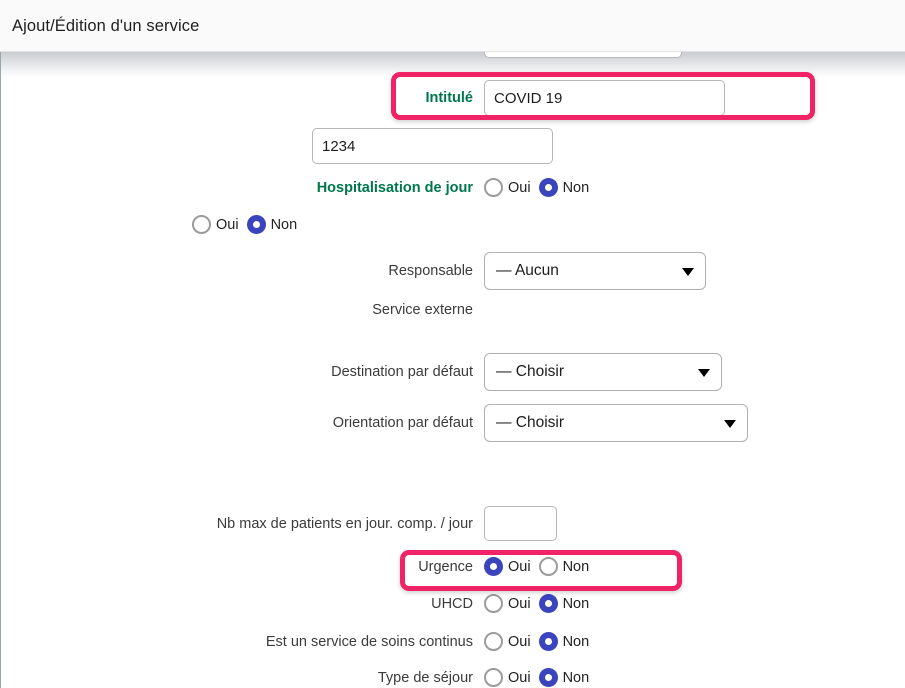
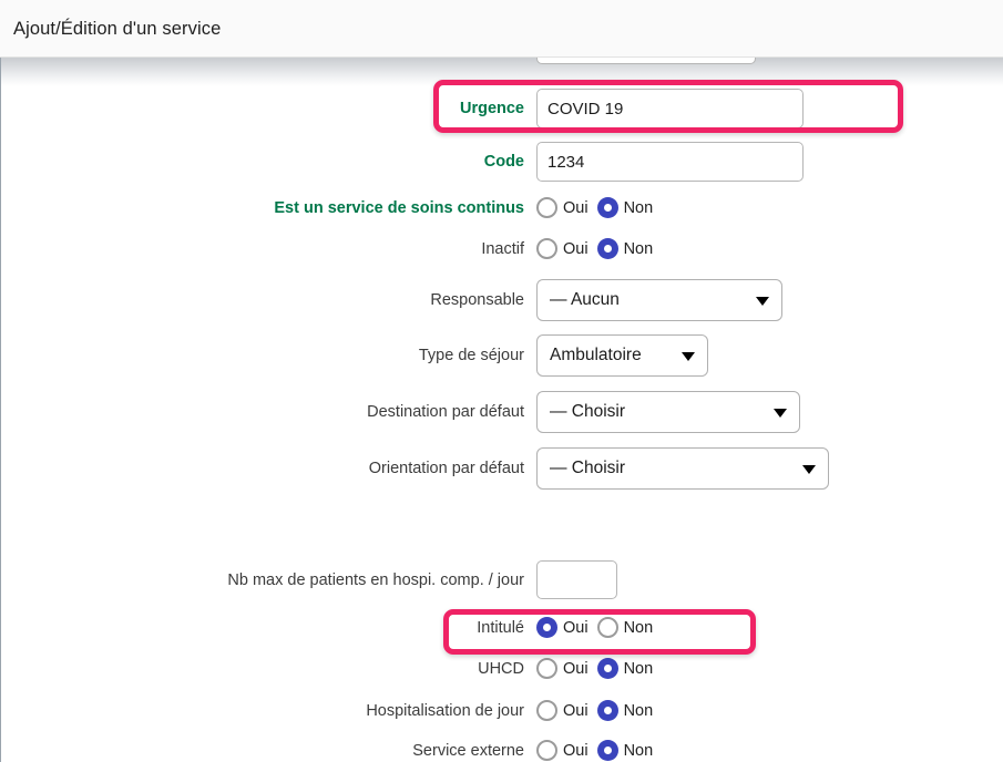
  Ajout/Édition d'un service
- Intitulé
+ Urgence
  COVID 19
+ Code
  1234
- Hospitalisation de jour
+ Est un service de soins continus
  Oui
  Non
+ Inactif
  Oui
  Non
  Responsable
  — Aucun
- Service externe
+ Type de séjour
+ Ambulatoire
  Destination par défaut
  — Choisir
  Orientation par défaut
  — Choisir
- Nb max de patients en jour. comp. / jour
+ Nb max de patients en hospi. comp. / jour
- Urgence
+ Intitulé
  Oui
  Non
  UHCD
  Oui
  Non
- Est un service de soins continus
+ Hospitalisation de jour
  Oui
  Non
- Type de séjour
+ Service externe
  Oui
  Non
